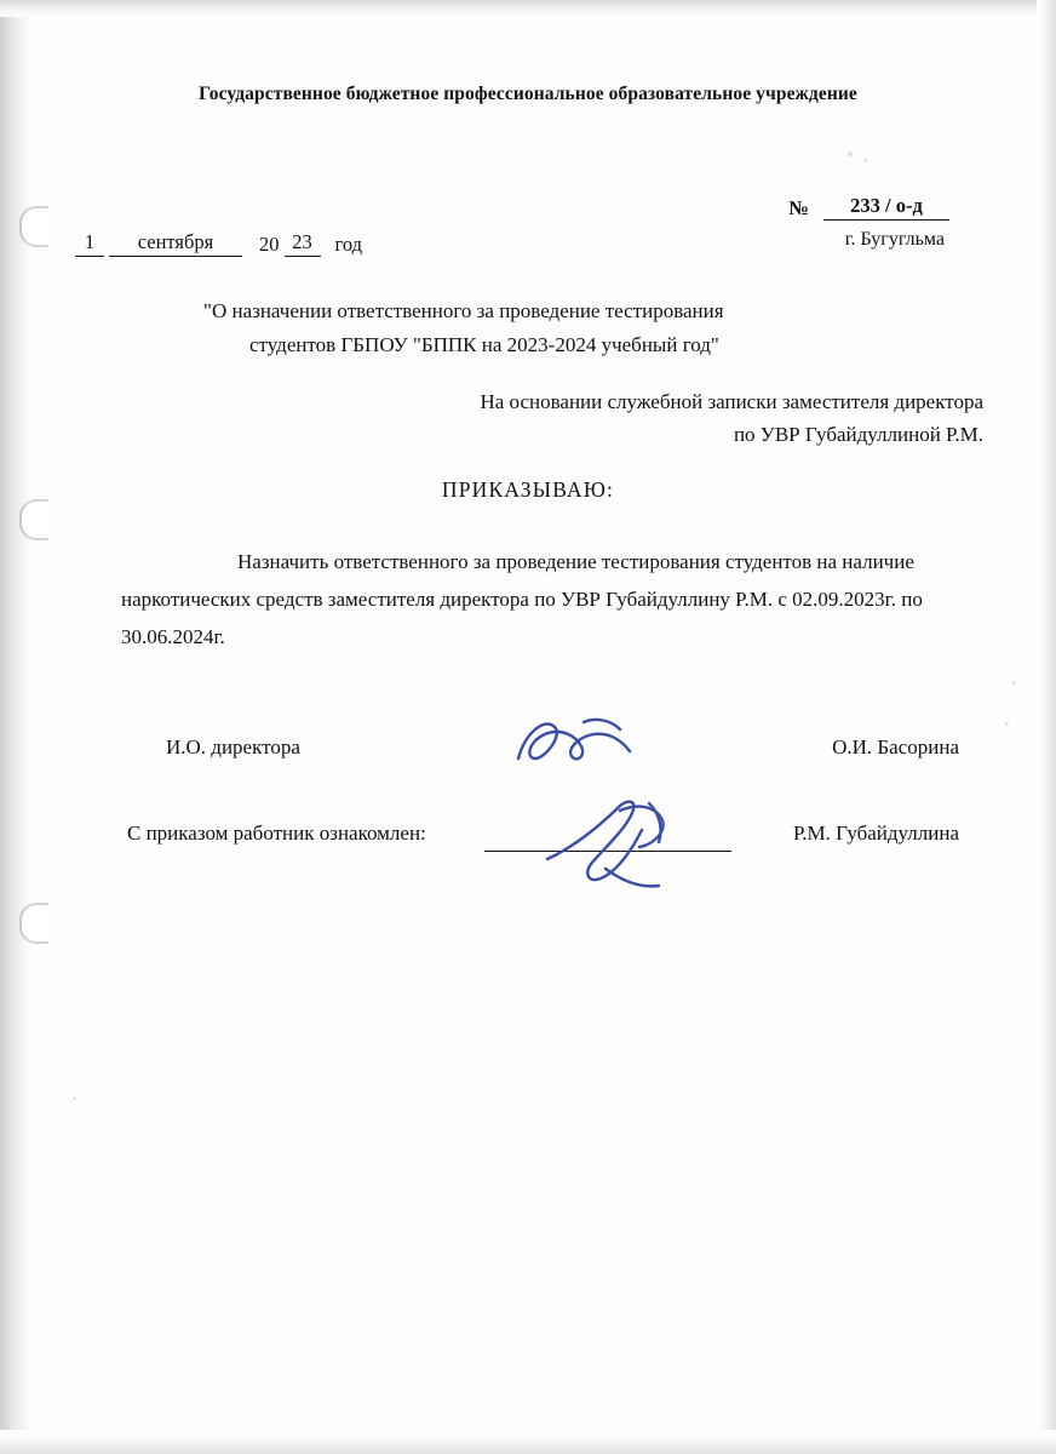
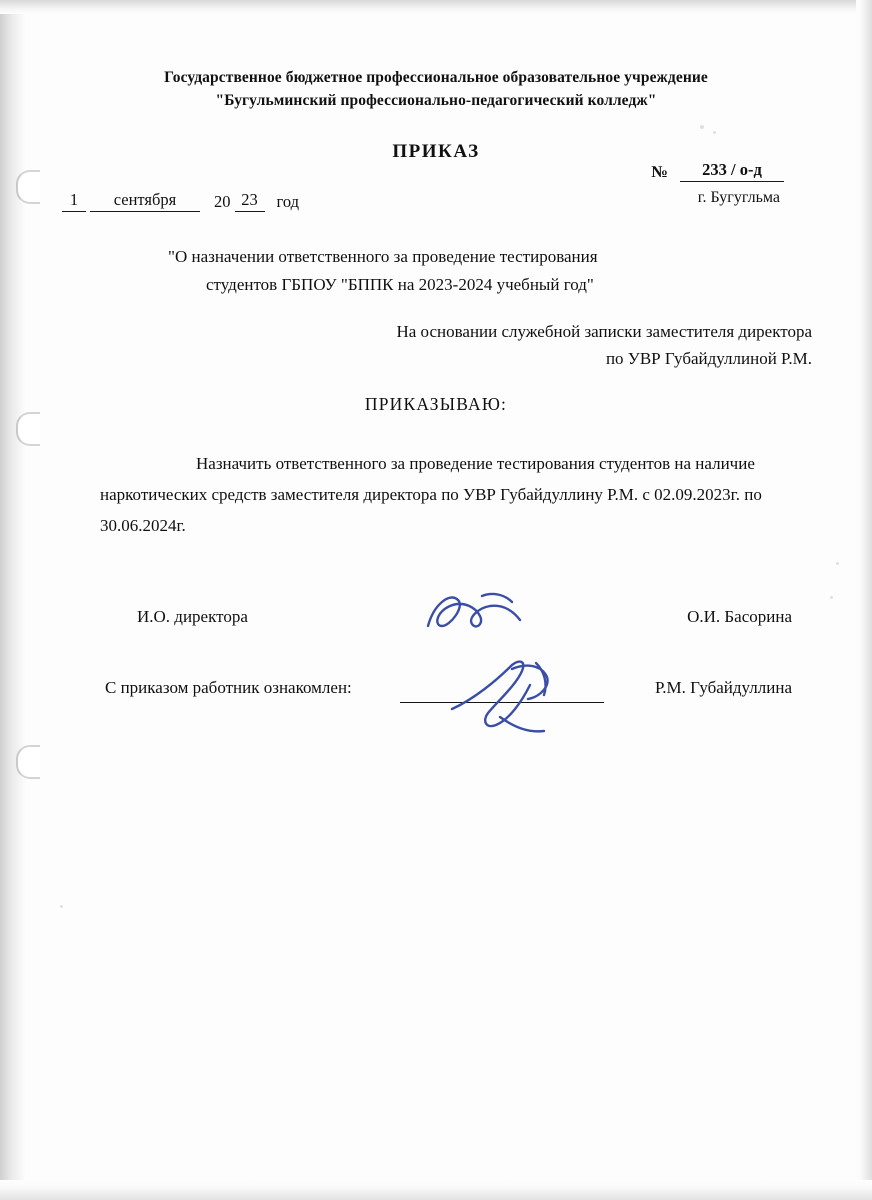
  Государственное бюджетное профессиональное образовательное учреждение
+ "Бугульминский профессионально-педагогический колледж"
+ ПРИКАЗ
  №
  233 / о-д
  г. Бугугльма
  1
  сентября
  20
  23
  год
  "О назначении ответственного за проведение тестирования
  студентов ГБПОУ "БППК на 2023-2024 учебный год"
  На основании служебной записки заместителя директора
  по УВР Губайдуллиной Р.М.
  ПРИКАЗЫВАЮ:
  Назначить ответственного за проведение тестирования студентов на наличие наркотических средств заместителя директора по УВР Губайдуллину Р.М. с 02.09.2023г. по 30.06.2024г.
  И.О. директора
  О.И. Басорина
  С приказом работник ознакомлен:
  Р.М. Губайдуллина
